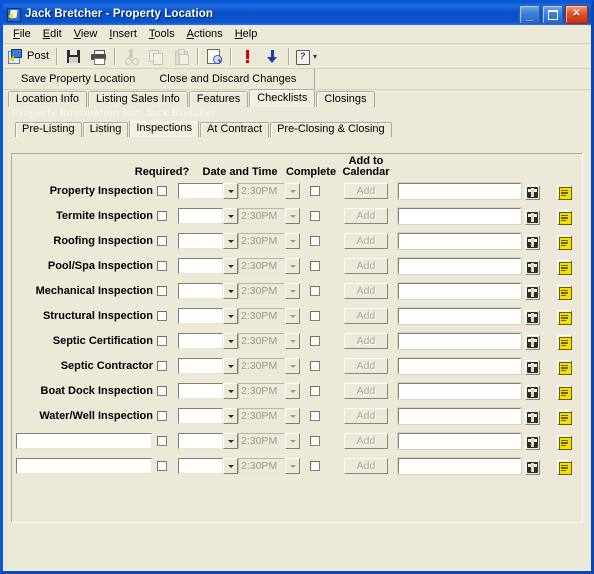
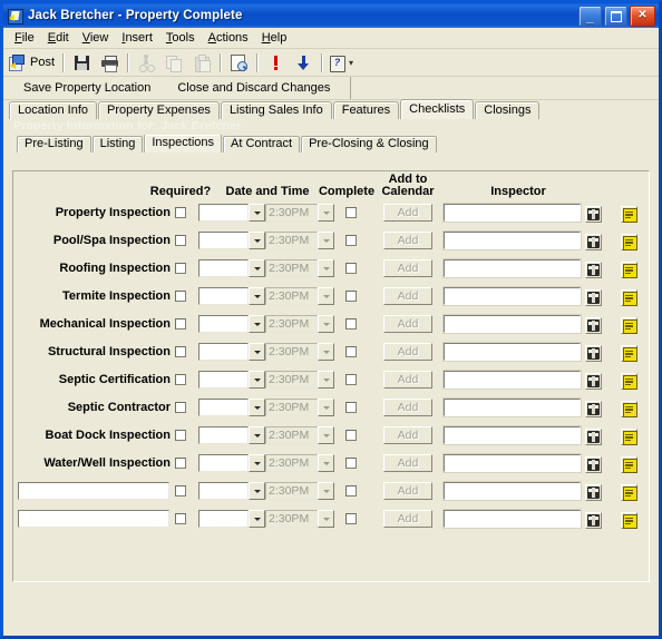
- Jack Bretcher - Property Location
+ Jack Bretcher - Property Complete
  _
  ✕
  File
  Edit
  View
  Insert
  Tools
  Actions
  Help
  Post
  ?
  ▾
  Save Property Location
  Close and Discard Changes
  Location Info
+ Property Expenses
  Listing Sales Info
  Features
  Checklists
  Closings
  Pre-Listing
  Listing
  Inspections
  At Contract
  Pre-Closing & Closing
  Required?
  Date and Time
  Complete
  Add to
  Calendar
+ Inspector
  Property Inspection
  2:30PM
  Add
- Termite Inspection
+ Pool/Spa Inspection
  2:30PM
  Add
  Roofing Inspection
  2:30PM
  Add
- Pool/Spa Inspection
+ Termite Inspection
  2:30PM
  Add
  Mechanical Inspection
  2:30PM
  Add
  Structural Inspection
  2:30PM
  Add
  Septic Certification
  2:30PM
  Add
  Septic Contractor
  2:30PM
  Add
  Boat Dock Inspection
  2:30PM
  Add
  Water/Well Inspection
  2:30PM
  Add
  2:30PM
  Add
  2:30PM
  Add
